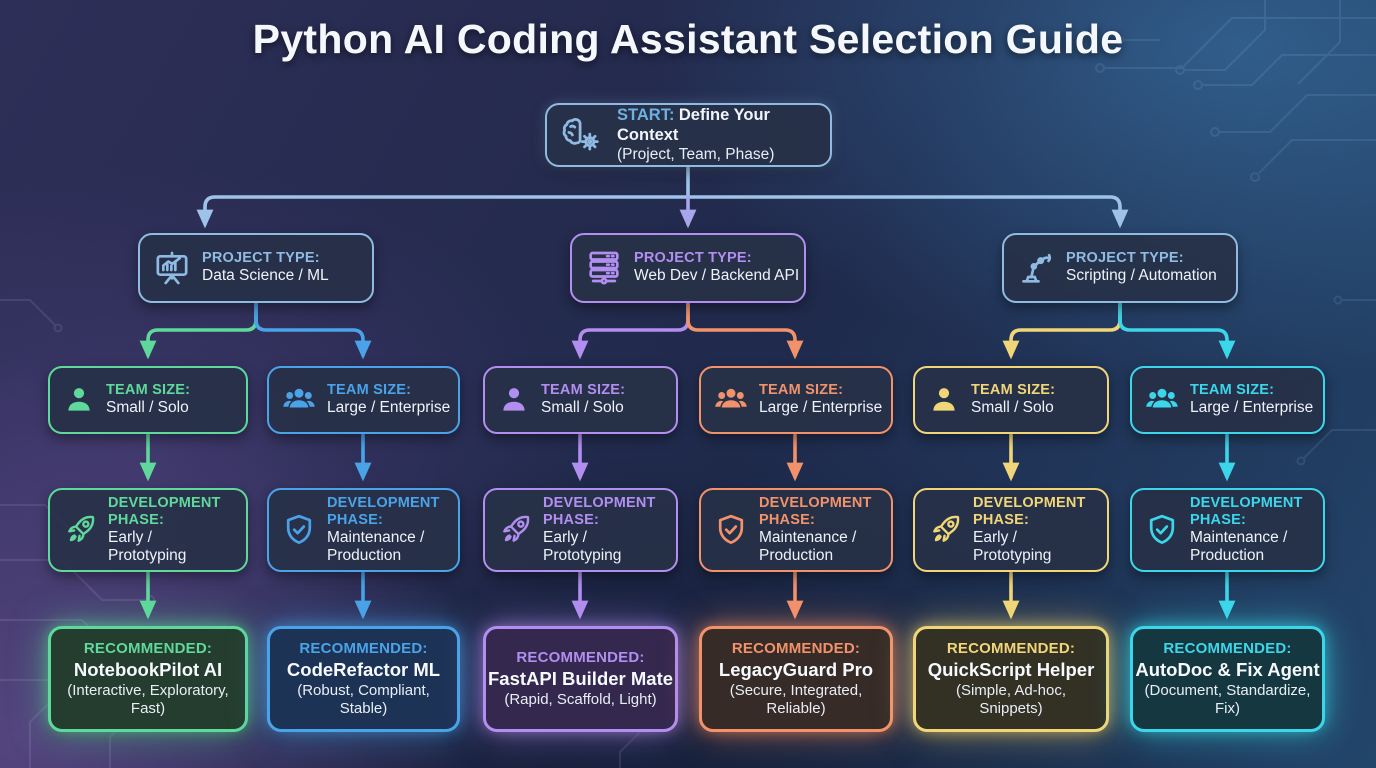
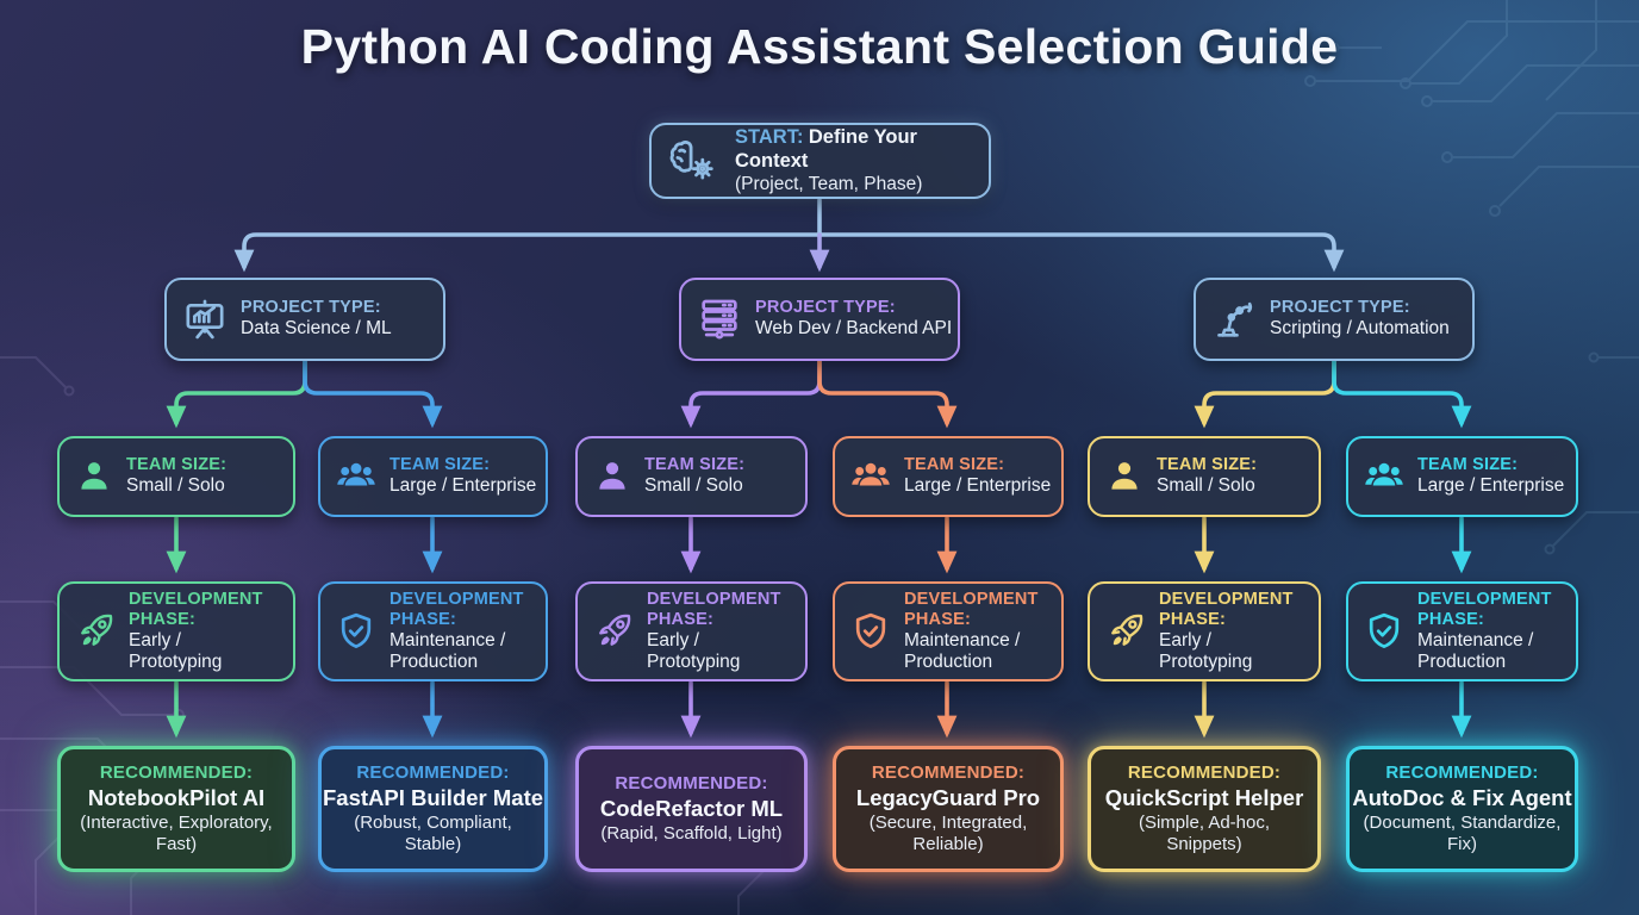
  Python AI Coding Assistant Selection Guide
  START: Define Your Context
  (Project, Team, Phase)
  PROJECT TYPE:
  Data Science / ML
  PROJECT TYPE:
  Web Dev / Backend API
  PROJECT TYPE:
  Scripting / Automation
  TEAM SIZE:
  Small / Solo
  TEAM SIZE:
  Large / Enterprise
  TEAM SIZE:
  Small / Solo
  TEAM SIZE:
  Large / Enterprise
  TEAM SIZE:
  Small / Solo
  TEAM SIZE:
  Large / Enterprise
  DEVELOPMENT PHASE:
  Early / Prototyping
  DEVELOPMENT PHASE:
  Maintenance / Production
  DEVELOPMENT PHASE:
  Early / Prototyping
  DEVELOPMENT PHASE:
  Maintenance / Production
  DEVELOPMENT PHASE:
  Early / Prototyping
  DEVELOPMENT PHASE:
  Maintenance / Production
  RECOMMENDED:
  NotebookPilot AI
  (Interactive, Exploratory, Fast)
  RECOMMENDED:
- CodeRefactor ML
+ FastAPI Builder Mate
  (Robust, Compliant, Stable)
  RECOMMENDED:
- FastAPI Builder Mate
+ CodeRefactor ML
  (Rapid, Scaffold, Light)
  RECOMMENDED:
  LegacyGuard Pro
  (Secure, Integrated, Reliable)
  RECOMMENDED:
  QuickScript Helper
  (Simple, Ad-hoc, Snippets)
  RECOMMENDED:
  AutoDoc & Fix Agent
  (Document, Standardize, Fix)
